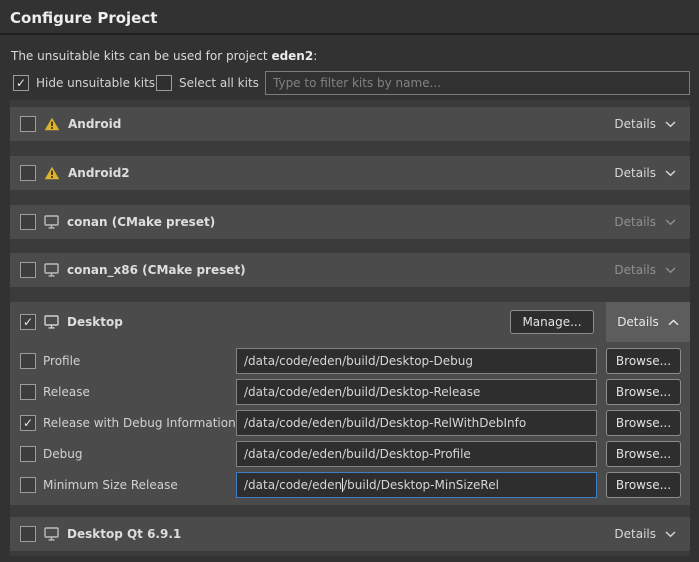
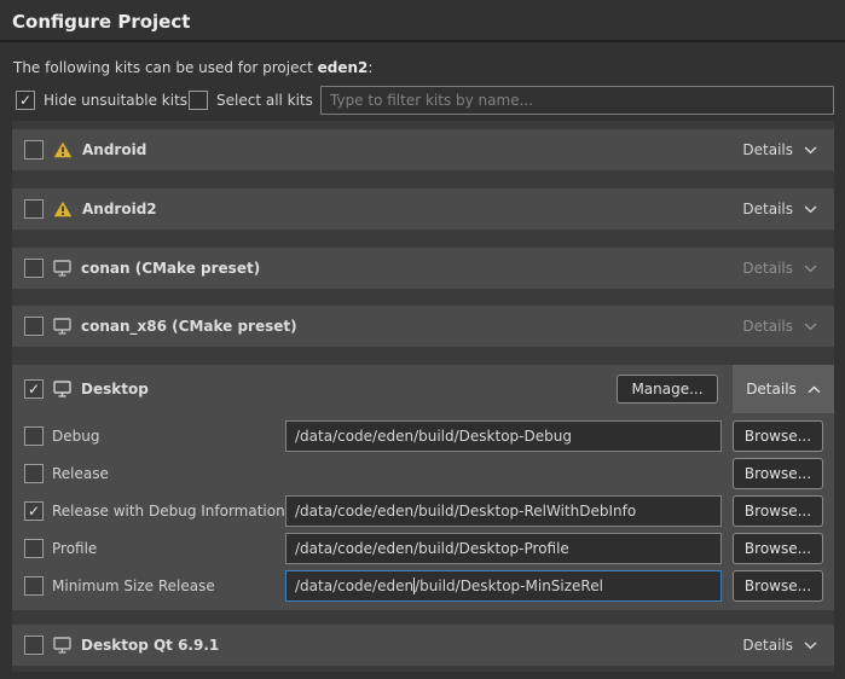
  Configure Project
- The unsuitable kits can be used for project eden2:
+ The following kits can be used for project eden2:
  ✓
  Hide unsuitable kits
  Select all kits
  Type to filter kits by name...
  Android
  Details
  Android2
  Details
  conan (CMake preset)
  Details
  conan_x86 (CMake preset)
  Details
  ✓
  Desktop
  Manage...
  Details
- Profile
+ Debug
  /data/code/eden/build/Desktop-Debug
  Browse...
  Release
- /data/code/eden/build/Desktop-Release
  Browse...
  ✓
  Release with Debug Information
  /data/code/eden/build/Desktop-RelWithDebInfo
  Browse...
- Debug
+ Profile
  /data/code/eden/build/Desktop-Profile
  Browse...
  Minimum Size Release
  /data/code/eden
  /build/Desktop-MinSizeRel
  Browse...
  Desktop Qt 6.9.1
  Details
